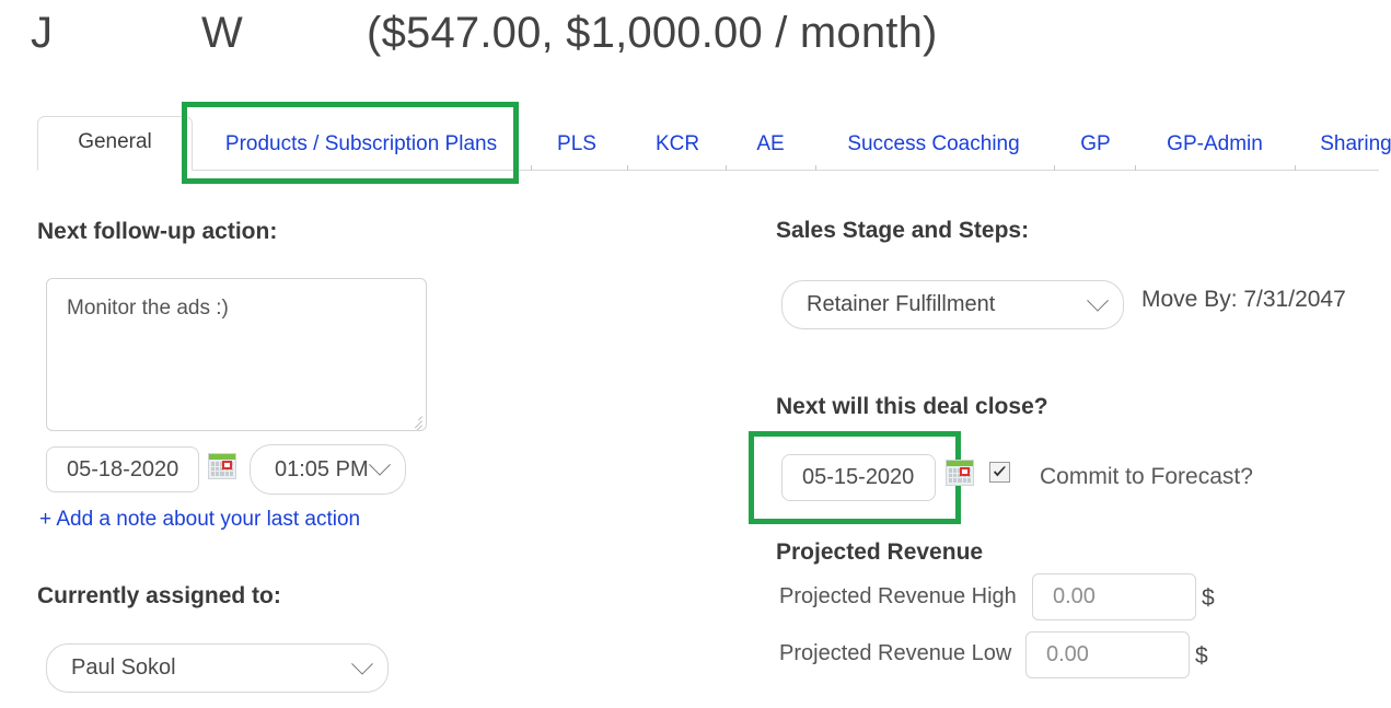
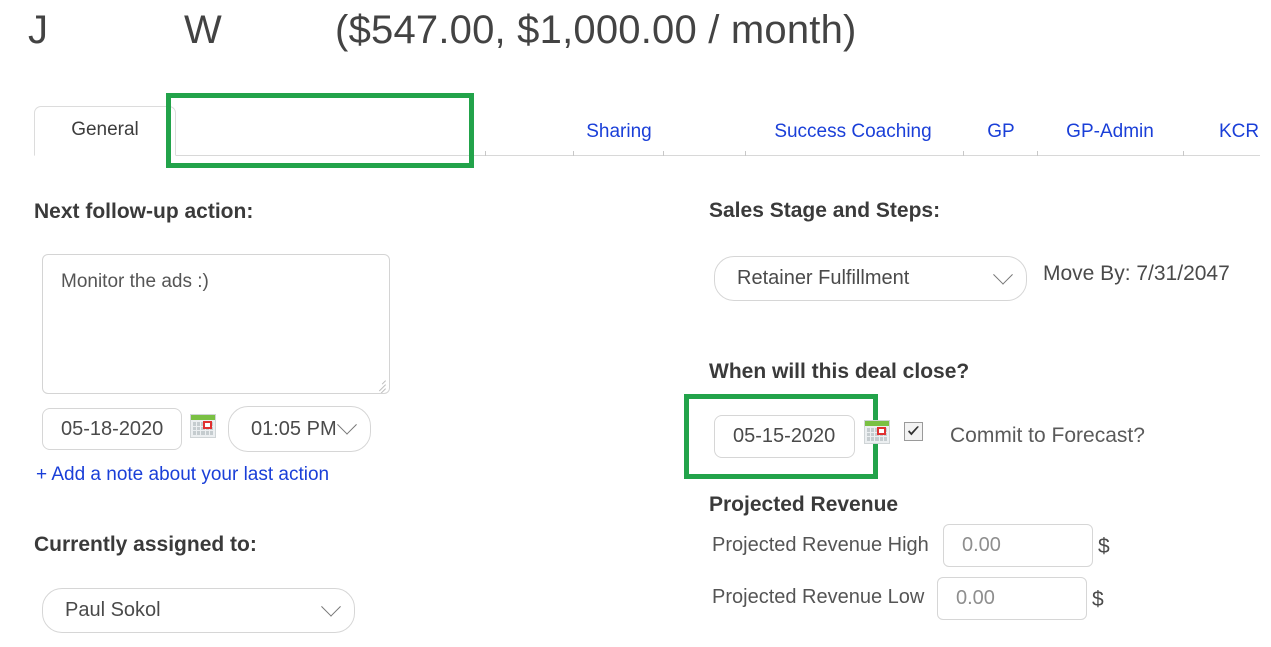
  J W ($547.00, $1,000.00 / month)
  General
- Products / Subscription Plans
- PLS
- KCR
+ Sharing
- AE
  Success Coaching
  GP
  GP-Admin
- Sharing
+ KCR
  Next follow-up action:
  Monitor the ads :)
  05-18-2020
  01:05 PM
  + Add a note about your last action
  Currently assigned to:
  Paul Sokol
  Sales Stage and Steps:
  Retainer Fulfillment
  Move By: 7/31/2047
- Next will this deal close?
+ When will this deal close?
  05-15-2020
  Commit to Forecast?
  Projected Revenue
  Projected Revenue High
  0.00
  $
  Projected Revenue Low
  0.00
  $
